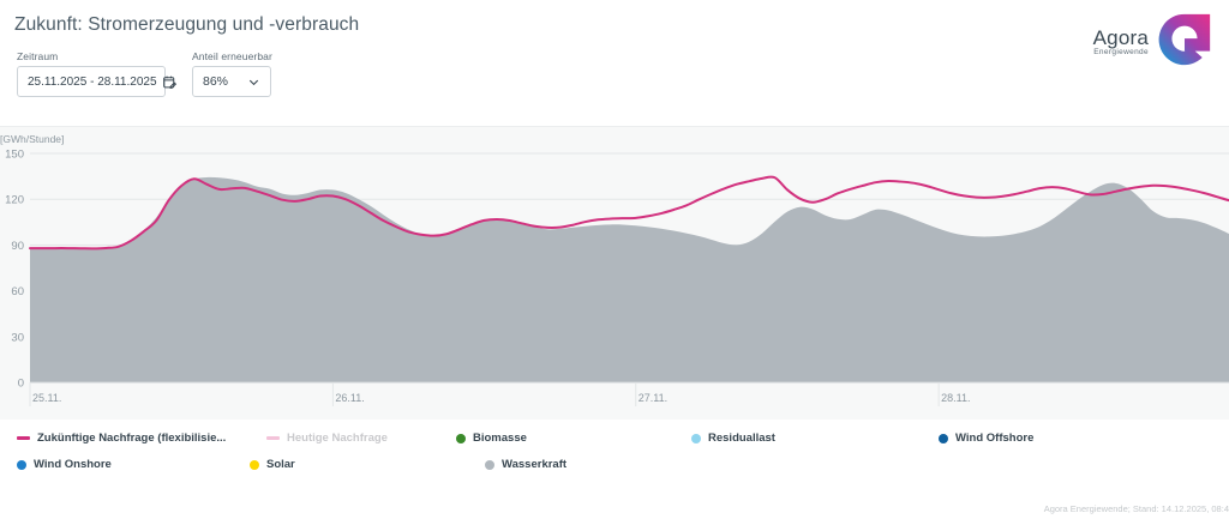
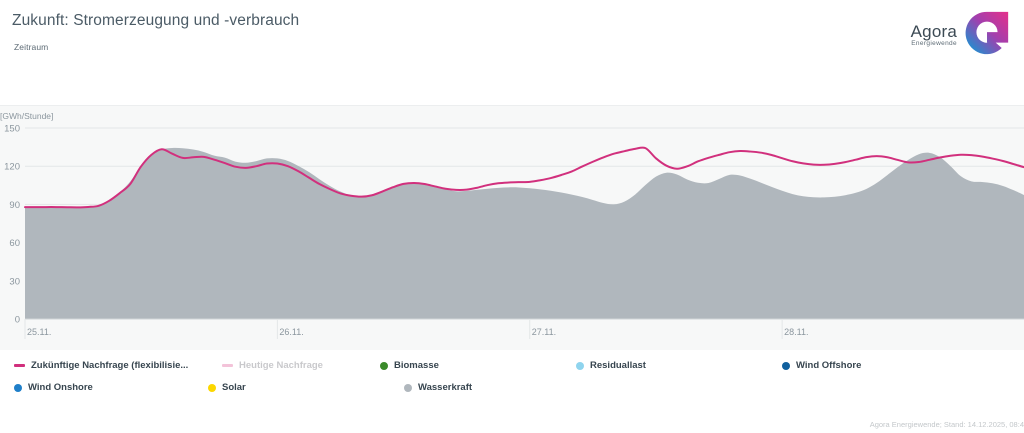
  Zukunft: Stromerzeugung und -verbrauch
  Zeitraum
- 25.11.2025 - 28.11.2025
- Anteil erneuerbar
- 86%
  Agora
  [GWh/Stunde]
  0
  30
  60
  90
  120
  150
  25.11.
  26.11.
  27.11.
  28.11.
  Zukünftige Nachfrage (flexibilisie...
  Heutige Nachfrage
  Biomasse
  Residuallast
  Wind Offshore
  Wind Onshore
  Solar
  Wasserkraft
  Agora Energiewende; Stand: 14.12.2025, 08:4
